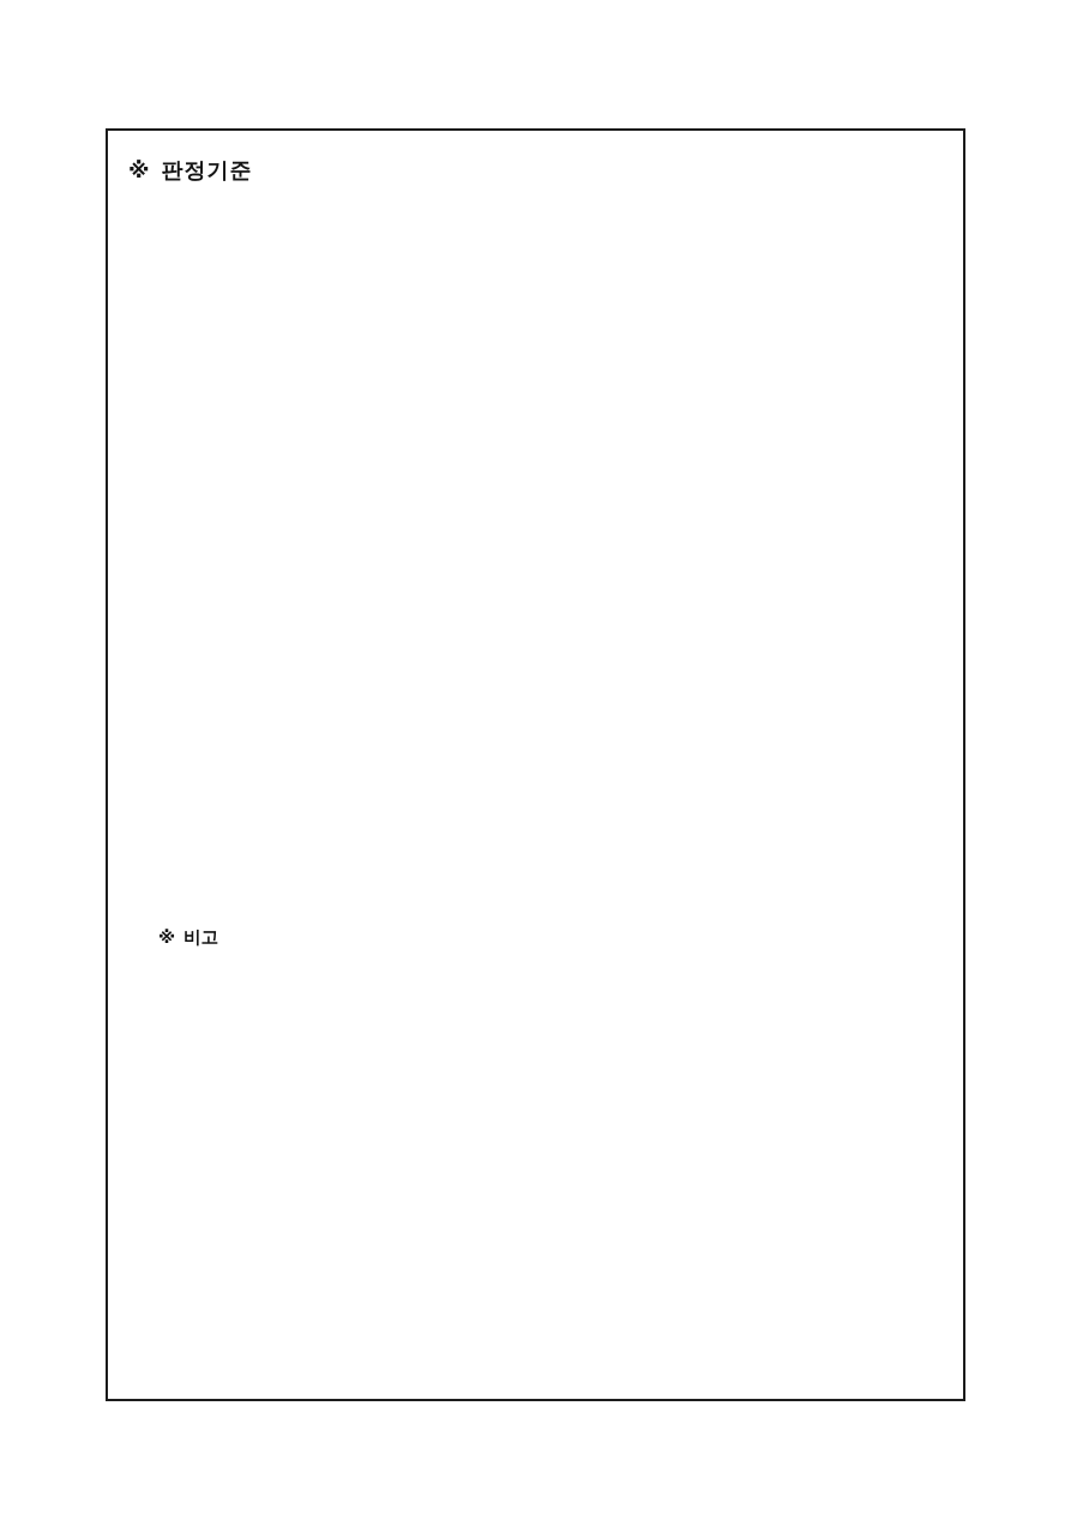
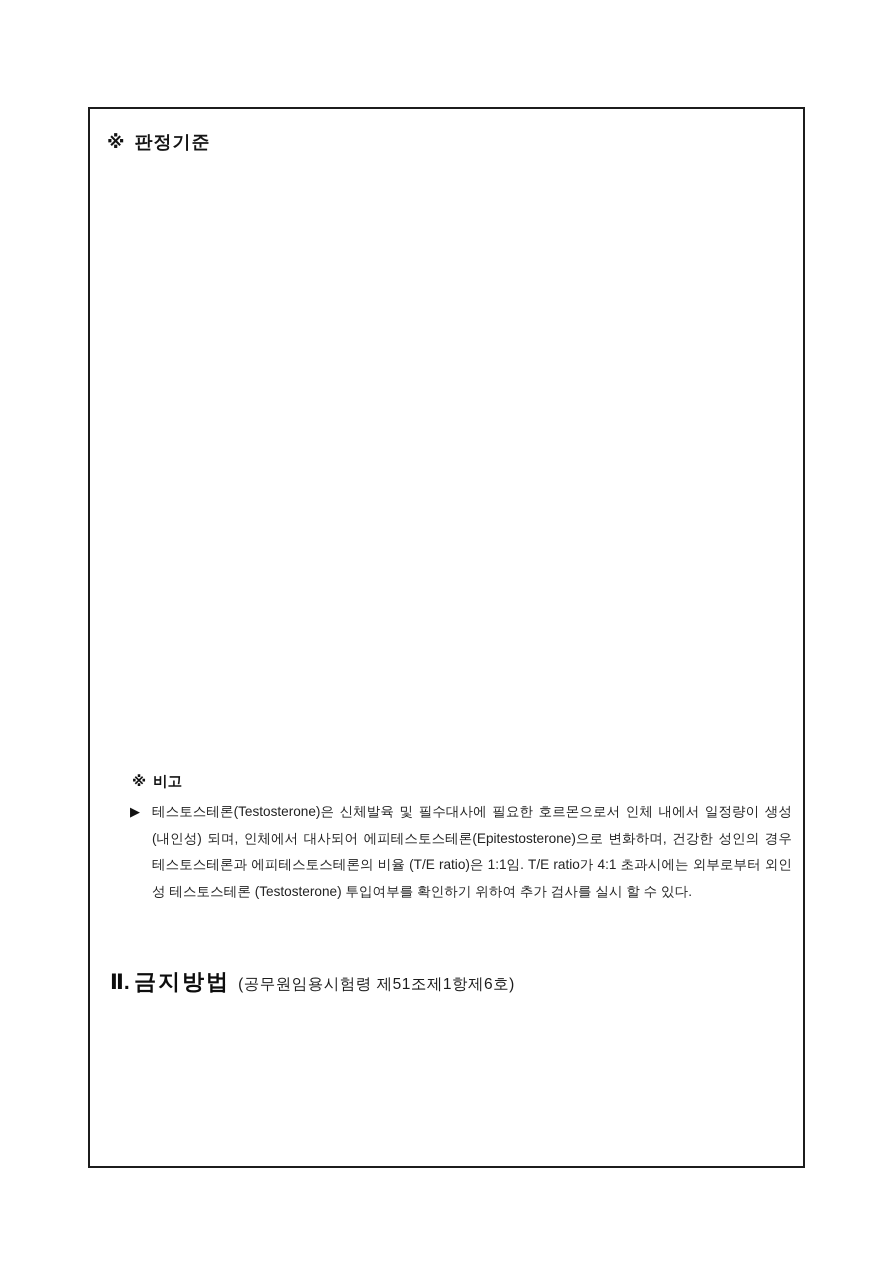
  ※ 판정기준
  ※ 비고
+ ▶
+ 테스토스테론(Testosterone)은 신체발육 및 필수대사에 필요한 호르몬으로서 인체 내에서 일정량이 생성(내인성) 되며, 인체에서 대사되어 에피테스토스테론(Epitestosterone)으로 변화하며, 건강한 성인의 경우 테스토스테론과 에피테스토스테론의 비율 (T/E ratio)은 1:1임. T/E ratio가 4:1 초과시에는 외부로부터 외인성 테스토스테론 (Testosterone) 투입여부를 확인하기 위하여 추가 검사를 실시 할 수 있다.
+ Ⅱ. 금지방법 (공무원임용시험령 제51조제1항제6호)
